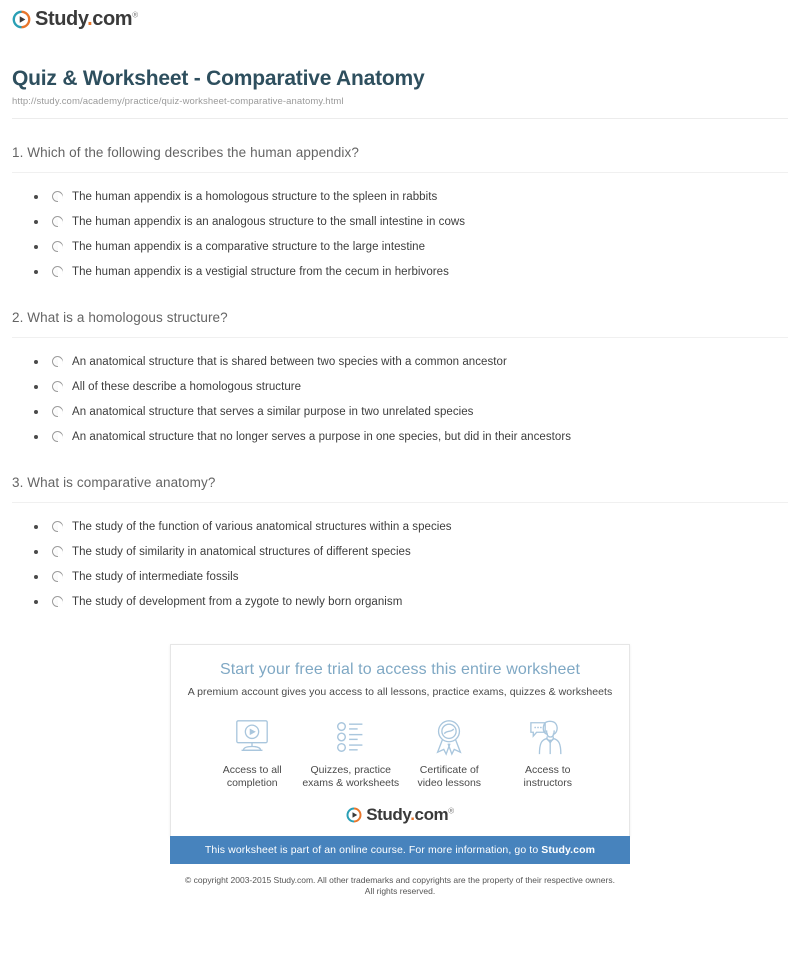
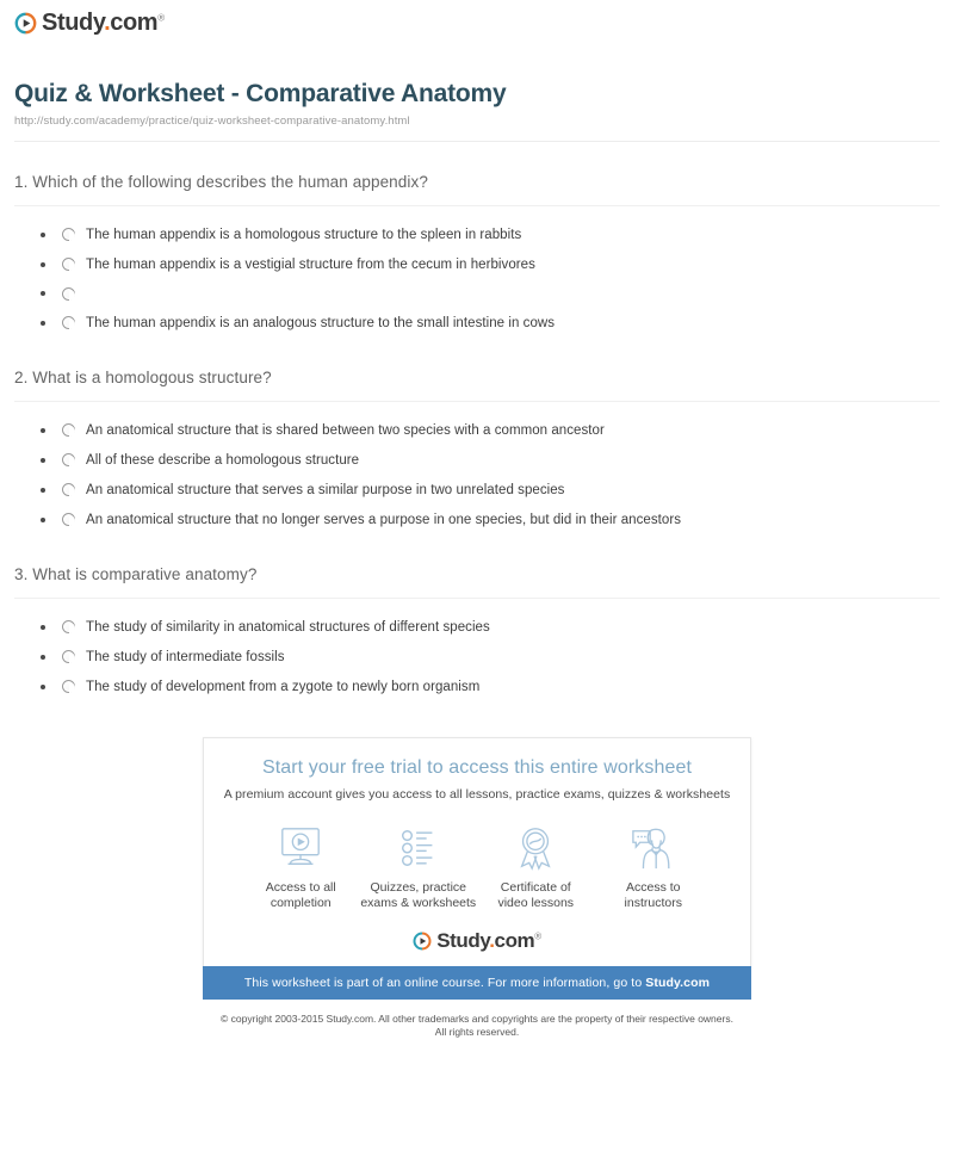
  Study.com®
  Quiz & Worksheet - Comparative Anatomy
  http://study.com/academy/practice/quiz-worksheet-comparative-anatomy.html
  1. Which of the following describes the human appendix?
  The human appendix is a homologous structure to the spleen in rabbits
- The human appendix is an analogous structure to the small intestine in cows
+ The human appendix is a vestigial structure from the cecum in herbivores
- The human appendix is a comparative structure to the large intestine
- The human appendix is a vestigial structure from the cecum in herbivores
+ The human appendix is an analogous structure to the small intestine in cows
  2. What is a homologous structure?
  An anatomical structure that is shared between two species with a common ancestor
  All of these describe a homologous structure
  An anatomical structure that serves a similar purpose in two unrelated species
  An anatomical structure that no longer serves a purpose in one species, but did in their ancestors
  3. What is comparative anatomy?
- The study of the function of various anatomical structures within a species
  The study of similarity in anatomical structures of different species
  The study of intermediate fossils
  The study of development from a zygote to newly born organism
  Start your free trial to access this entire worksheet
  A premium account gives you access to all lessons, practice exams, quizzes & worksheets
  Access to all
  completion
  Quizzes, practice
  exams & worksheets
  Certificate of
  video lessons
  Access to
  instructors
  Study.com®
  This worksheet is part of an online course. For more information, go to Study.com
  © copyright 2003-2015 Study.com. All other trademarks and copyrights are the property of their respective owners.
  All rights reserved.
